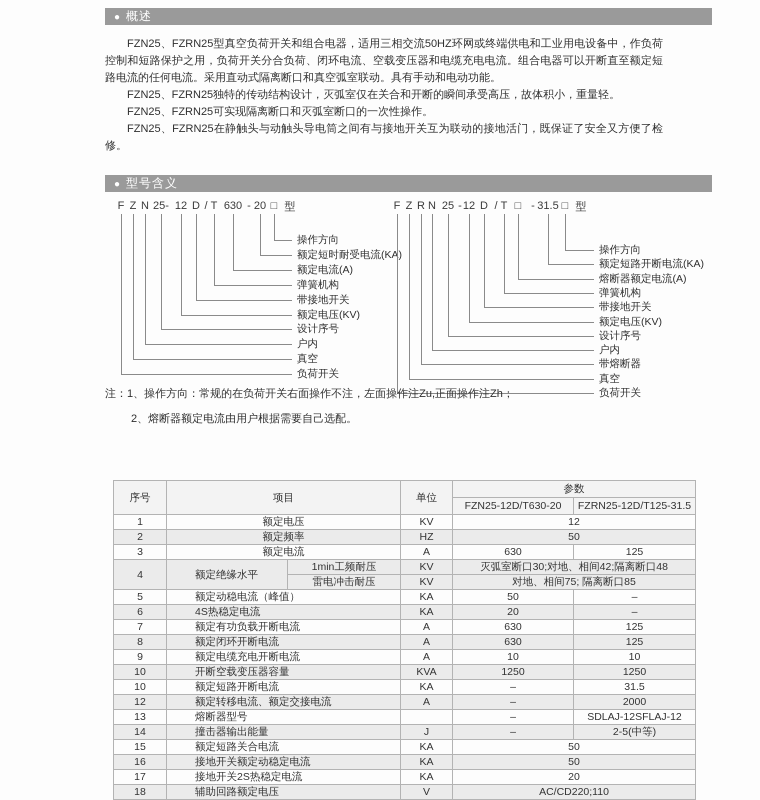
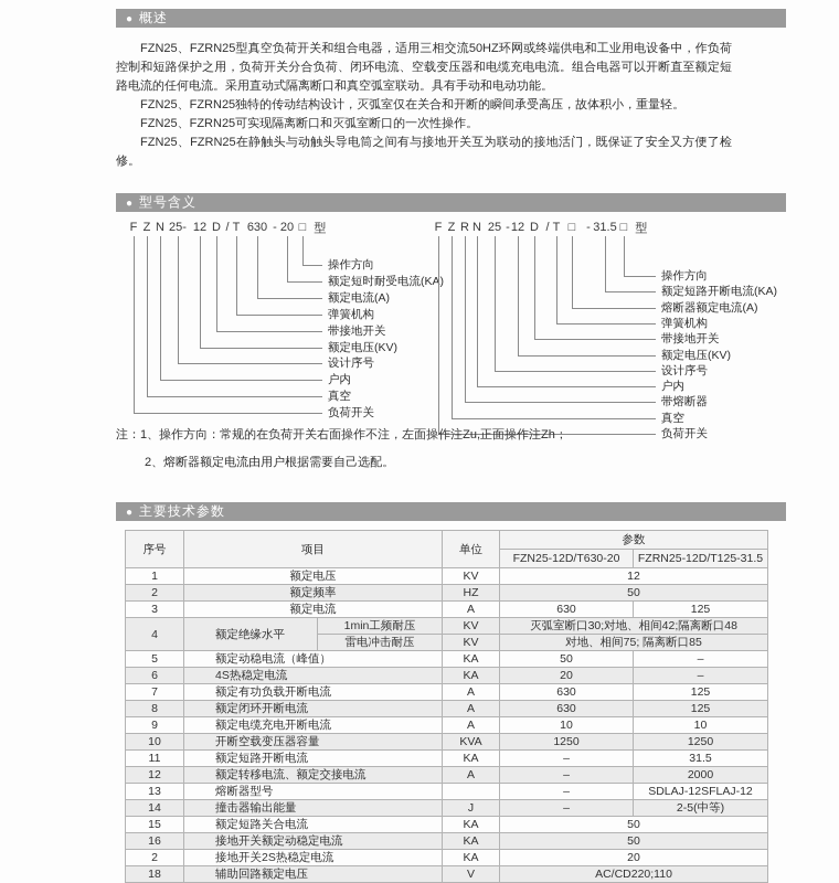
  ● 概述
  FZN25、FZRN25型真空负荷开关和组合电器，适用三相交流50HZ环网或终端供电和工业用电设备中，作负荷控制和短路保护之用，负荷开关分合负荷、闭环电流、空载变压器和电缆充电电流。组合电器可以开断直至额定短路电流的任何电流。采用直动式隔离断口和真空弧室联动。具有手动和电动功能。
  FZN25、FZRN25独特的传动结构设计，灭弧室仅在关合和开断的瞬间承受高压，故体积小，重量轻。
  FZN25、FZRN25可实现隔离断口和灭弧室断口的一次性操作。
  FZN25、FZRN25在静触头与动触头导电筒之间有与接地开关互为联动的接地活门，既保证了安全又方便了检修。
  ● 型号含义
  F
  Z
  N
  25-
  12
  D
  /
  T
  630
  -
  20
  □
  型
  操作方向
  额定短时耐受电流(KA)
  额定电流(A)
  弹簧机构
  带接地开关
  额定电压(KV)
  设计序号
  户内
  真空
  负荷开关
  F
  Z
  R
  N
  25
  -
  12
  D
  /
  T
  □
  -
  31.5
  □
  型
  操作方向
  额定短路开断电流(KA)
  熔断器额定电流(A)
  弹簧机构
  带接地开关
  额定电压(KV)
  设计序号
  户内
  带熔断器
  真空
  负荷开关
  注：1、操作方向：常规的在负荷开关右面操作不注，左面操作注Zu,正面操作注Zh；
  2、熔断器额定电流由用户根据需要自己选配。
+ ● 主要技术参数
  序号	项目	单位	参数
  FZN25-12D/T630-20	FZRN25-12D/T125-31.5
  1	额定电压	KV	12
  2	额定频率	HZ	50
  3	额定电流	A	630	125
  4	额定绝缘水平	1min工频耐压	KV	灭弧室断口30;对地、相间42;隔离断口48
  雷电冲击耐压	KV	对地、相间75; 隔离断口85
  5	额定动稳电流（峰值）	KA	50	–
  6	4S热稳定电流	KA	20	–
  7	额定有功负载开断电流	A	630	125
  8	额定闭环开断电流	A	630	125
  9	额定电缆充电开断电流	A	10	10
  10	开断空载变压器容量	KVA	1250	1250
- 10	额定短路开断电流	KA	–	31.5
+ 11	额定短路开断电流	KA	–	31.5
  12	额定转移电流、额定交接电流	A	–	2000
  13	熔断器型号		–	SDLAJ-12SFLAJ-12
  14	撞击器输出能量	J	–	2-5(中等)
  15	额定短路关合电流	KA	50
  16	接地开关额定动稳定电流	KA	50
- 17	接地开关2S热稳定电流	KA	20
+ 2	接地开关2S热稳定电流	KA	20
  18	辅助回路额定电压	V	AC/CD220;110
